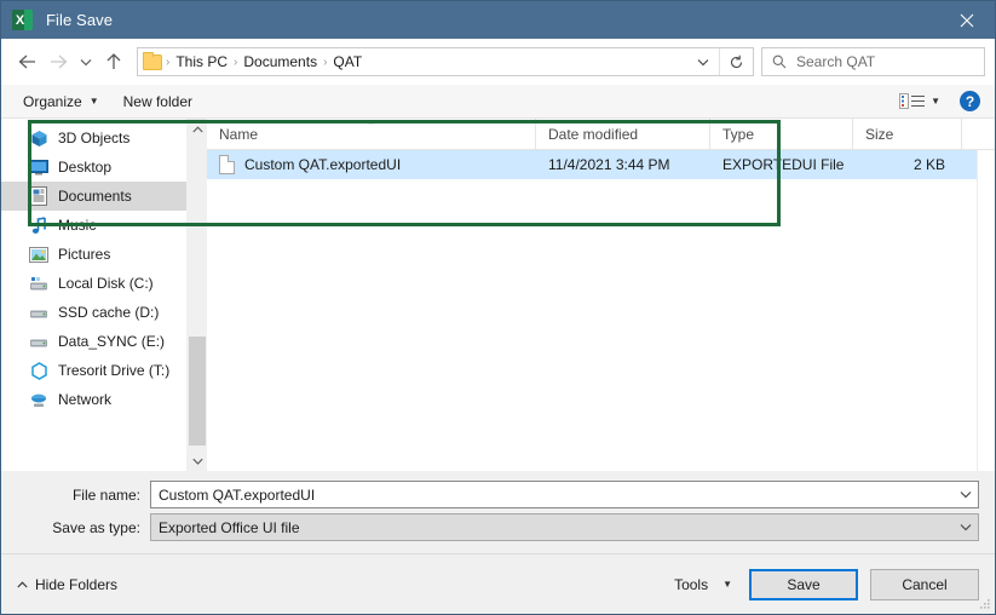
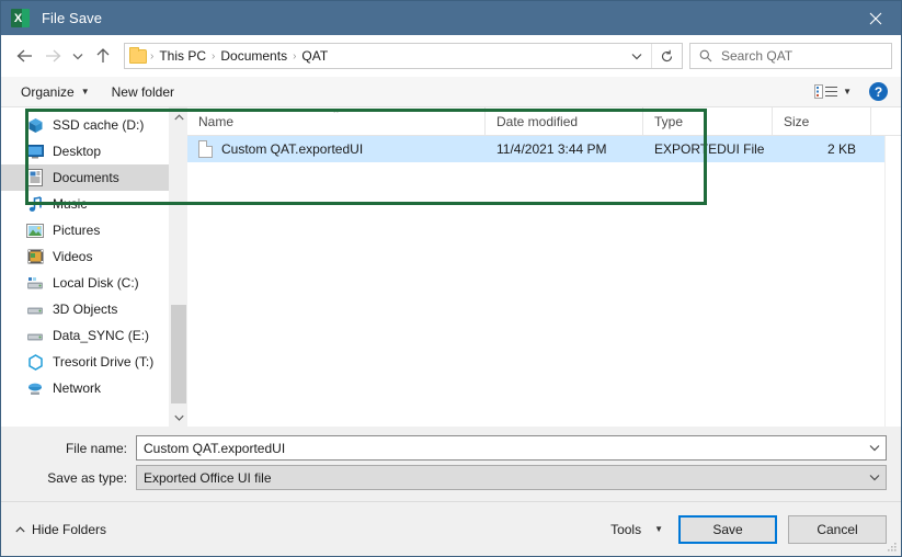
  X
  File Save
  ›
  This PC
  ›
  Documents
  ›
  QAT
  Search QAT
  Organize
  ▼
  New folder
  ▼
  ?
- 3D Objects
+ SSD cache (D:)
  Desktop
  Documents
  Music
  Pictures
+ Videos
  Local Disk (C:)
- SSD cache (D:)
+ 3D Objects
  Data_SYNC (E:)
  Tresorit Drive (T:)
  Network
  ⌃
  Name
  Date modified
  Type
  Size
  Custom QAT.exportedUI
  11/4/2021 3:44 PM
  EXPORTEDUI File
  2 KB
  File name:
  Custom QAT.exportedUI
  Save as type:
  Exported Office UI file
  Hide Folders
  Tools
  ▼
  Save
  Cancel
